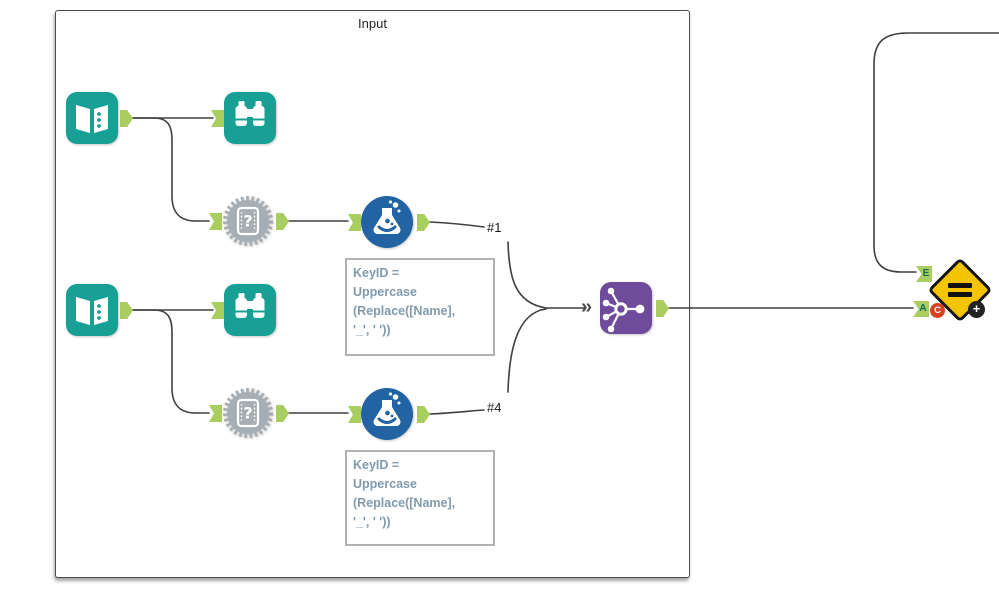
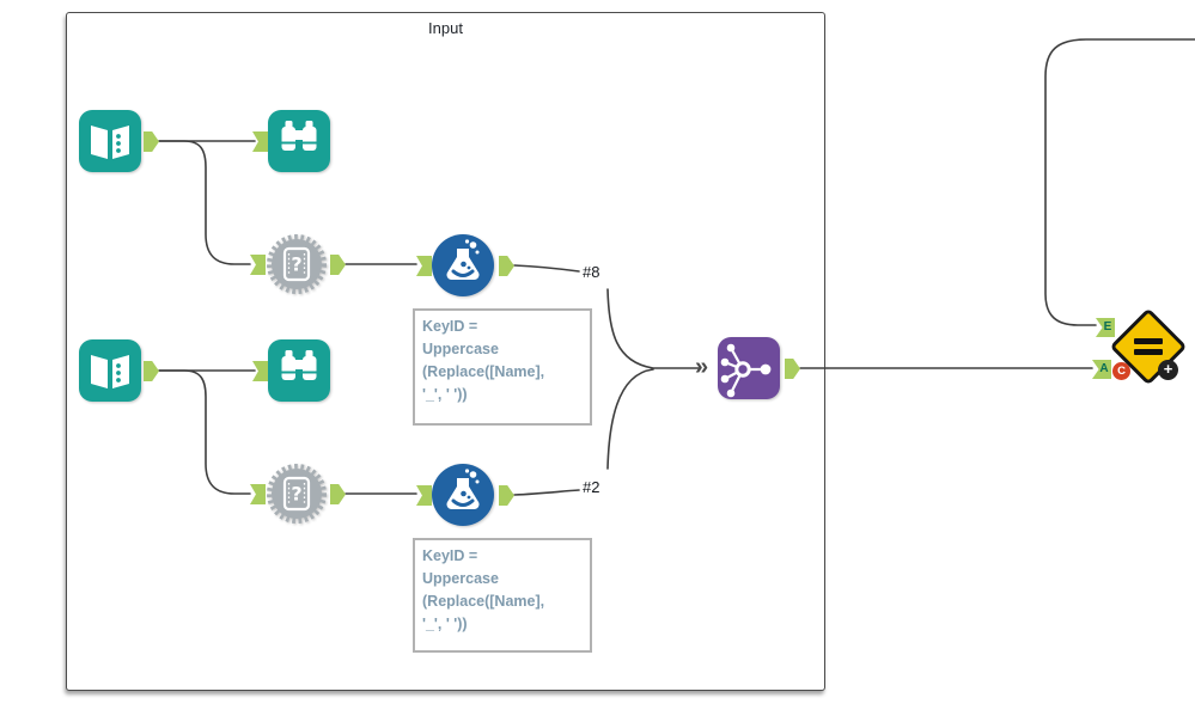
  Input
  KeyID =
  Uppercase
  (Replace([Name],
  '_', ' '))
  KeyID =
  Uppercase
  (Replace([Name],
  '_', ' '))
- #1
+ #8
- #4
+ #2
  ?
  ?
  »
  E
  A
  C
  +
